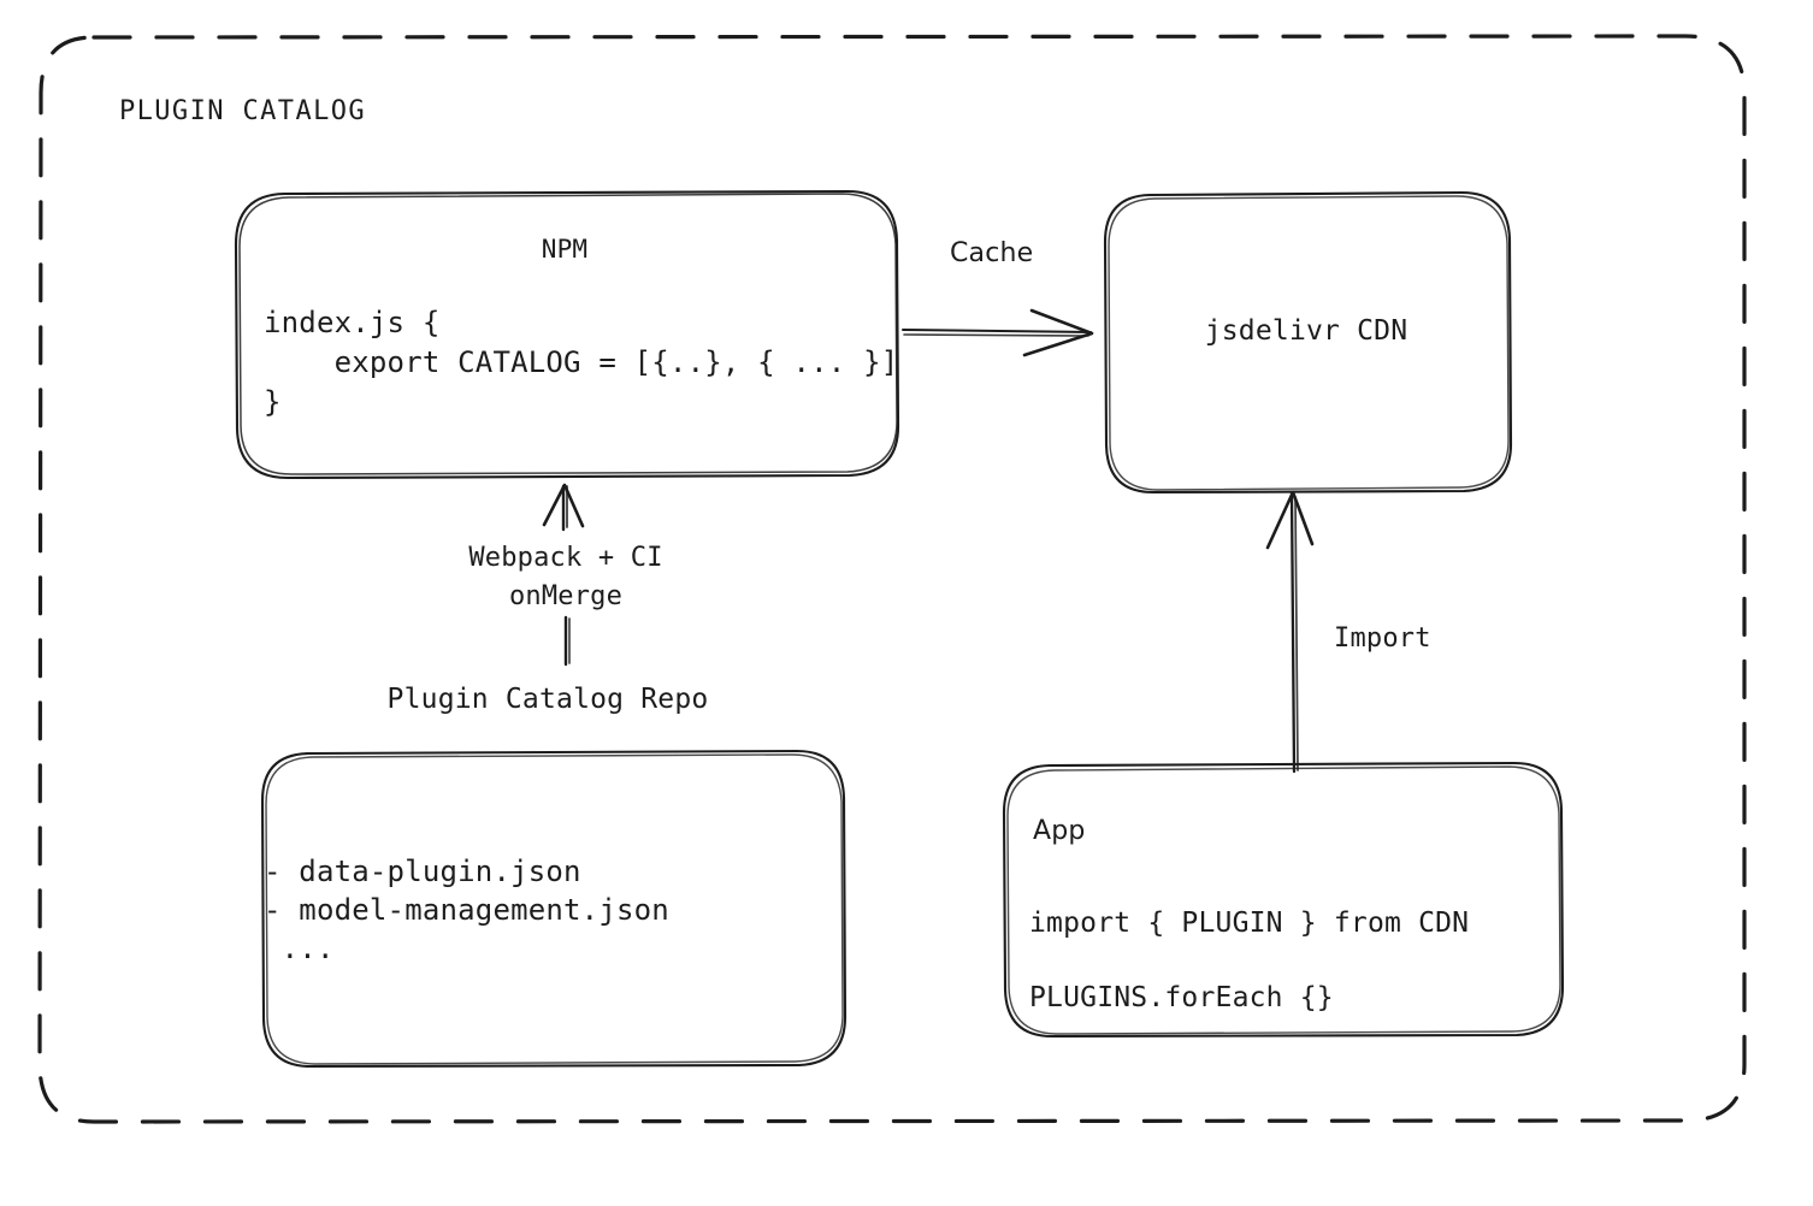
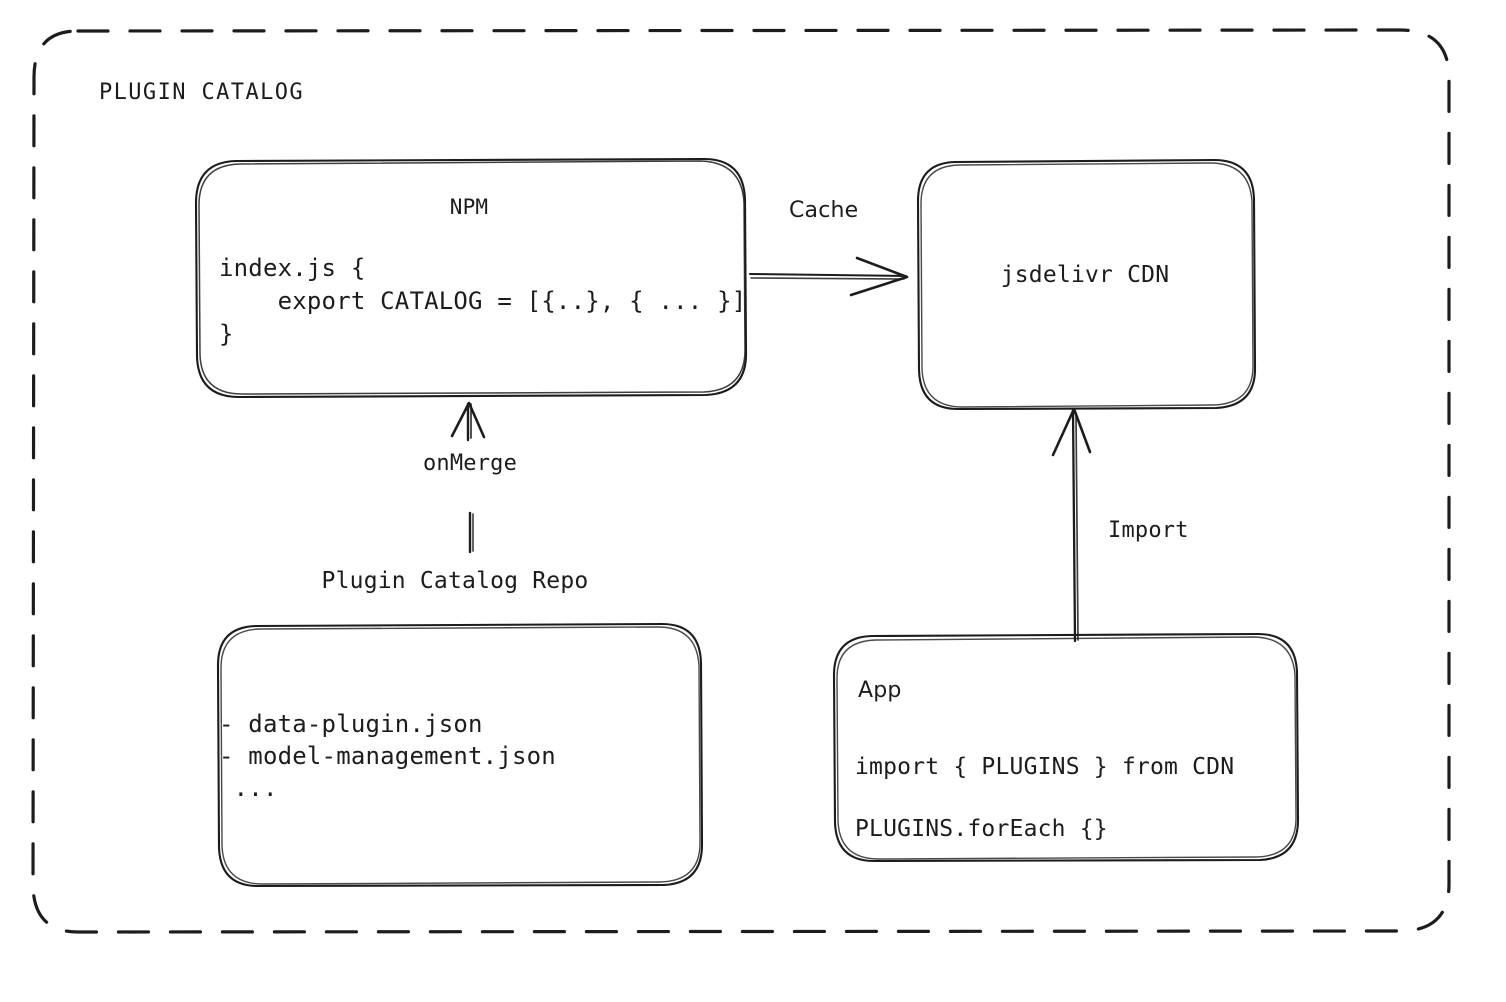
  PLUGIN CATALOG
  NPM
  index.js {
  export CATALOG = [{..}, { ... }]
  }
  jsdelivr CDN
  Cache
- Webpack + CI
  onMerge
  Import
  Plugin Catalog Repo
  - data-plugin.json
  - model-management.json
  ...
  App
- import { PLUGIN } from CDN
+ import { PLUGINS } from CDN
  PLUGINS.forEach {}
